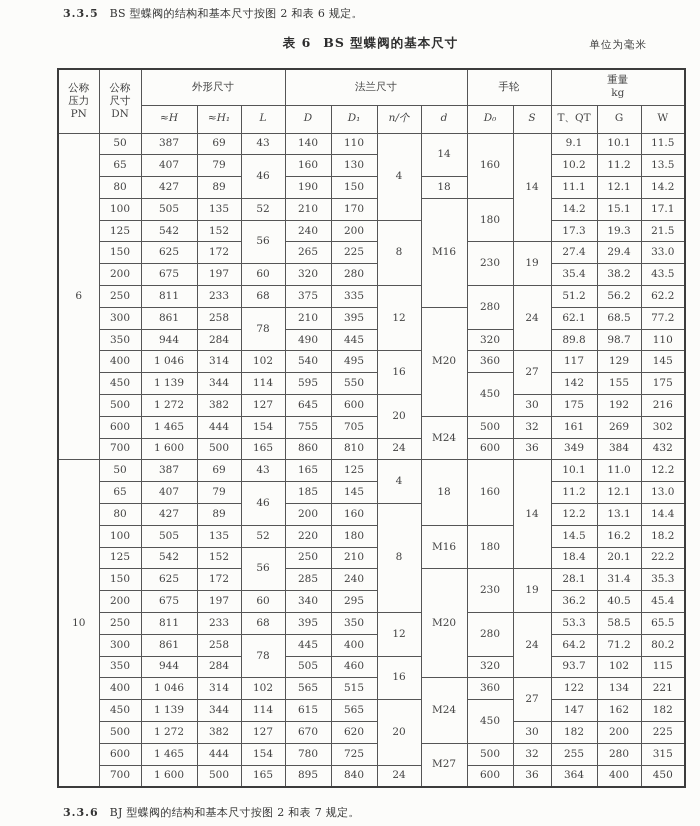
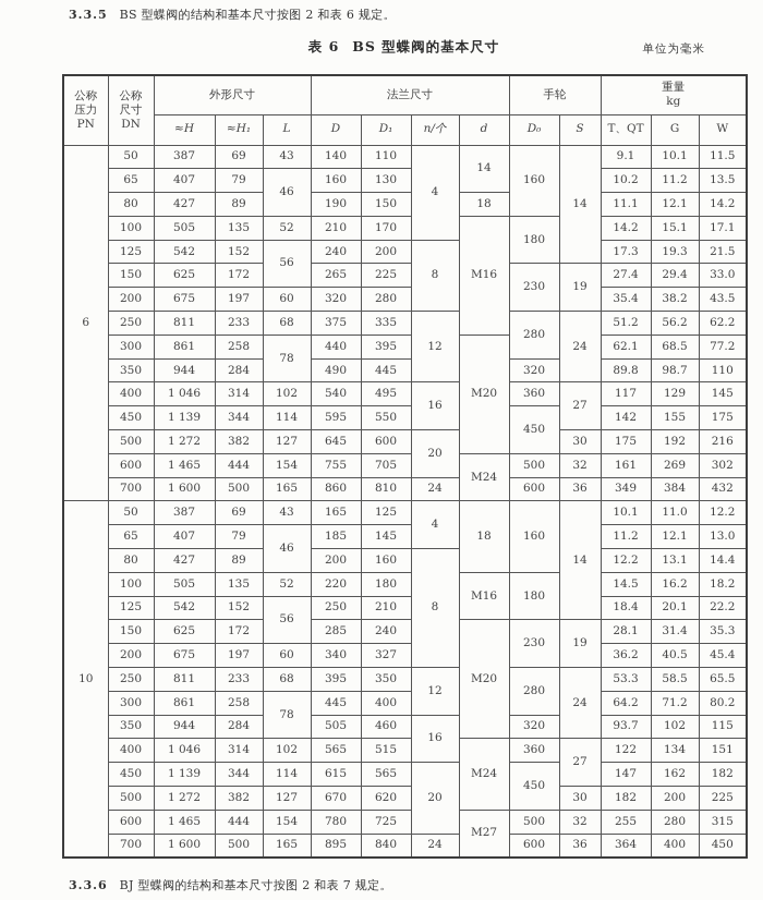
  3.3.5 BS 型蝶阀的结构和基本尺寸按图 2 和表 6 规定。
  表 6 BS 型蝶阀的基本尺寸
  单位为毫米
  公称 压力 PN	公称 尺寸 DN	外形尺寸	法兰尺寸	手轮	重量 kg
  ≈H	≈H₁	L	D	D₁	n/个	d	D₀	S	T、QT	G	W
  6	50	387	69	43	140	110	4	14	160	14	9.1	10.1	11.5
  65	407	79	46	160	130	10.2	11.2	13.5
  80	427	89	190	150	18	11.1	12.1	14.2
  100	505	135	52	210	170	M16	180	14.2	15.1	17.1
  125	542	152	56	240	200	8	17.3	19.3	21.5
  150	625	172	265	225	230	19	27.4	29.4	33.0
  200	675	197	60	320	280	35.4	38.2	43.5
  250	811	233	68	375	335	12	280	24	51.2	56.2	62.2
- 300	861	258	78	210	395	M20	62.1	68.5	77.2
+ 300	861	258	78	440	395	M20	62.1	68.5	77.2
  350	944	284	490	445	320	89.8	98.7	110
  400	1 046	314	102	540	495	16	360	27	117	129	145
  450	1 139	344	114	595	550	450	142	155	175
  500	1 272	382	127	645	600	20	30	175	192	216
  600	1 465	444	154	755	705	M24	500	32	161	269	302
  700	1 600	500	165	860	810	24	600	36	349	384	432
  10	50	387	69	43	165	125	4	18	160	14	10.1	11.0	12.2
  65	407	79	46	185	145	11.2	12.1	13.0
  80	427	89	200	160	8	12.2	13.1	14.4
  100	505	135	52	220	180	M16	180	14.5	16.2	18.2
  125	542	152	56	250	210	18.4	20.1	22.2
  150	625	172	285	240	M20	230	19	28.1	31.4	35.3
- 200	675	197	60	340	295	36.2	40.5	45.4
+ 200	675	197	60	340	327	36.2	40.5	45.4
  250	811	233	68	395	350	12	280	24	53.3	58.5	65.5
  300	861	258	78	445	400	64.2	71.2	80.2
  350	944	284	505	460	16	320	93.7	102	115
- 400	1 046	314	102	565	515	M24	360	27	122	134	221
+ 400	1 046	314	102	565	515	M24	360	27	122	134	151
  450	1 139	344	114	615	565	20	450	147	162	182
  500	1 272	382	127	670	620	30	182	200	225
  600	1 465	444	154	780	725	M27	500	32	255	280	315
  700	1 600	500	165	895	840	24	600	36	364	400	450
  3.3.6 BJ 型蝶阀的结构和基本尺寸按图 2 和表 7 规定。
